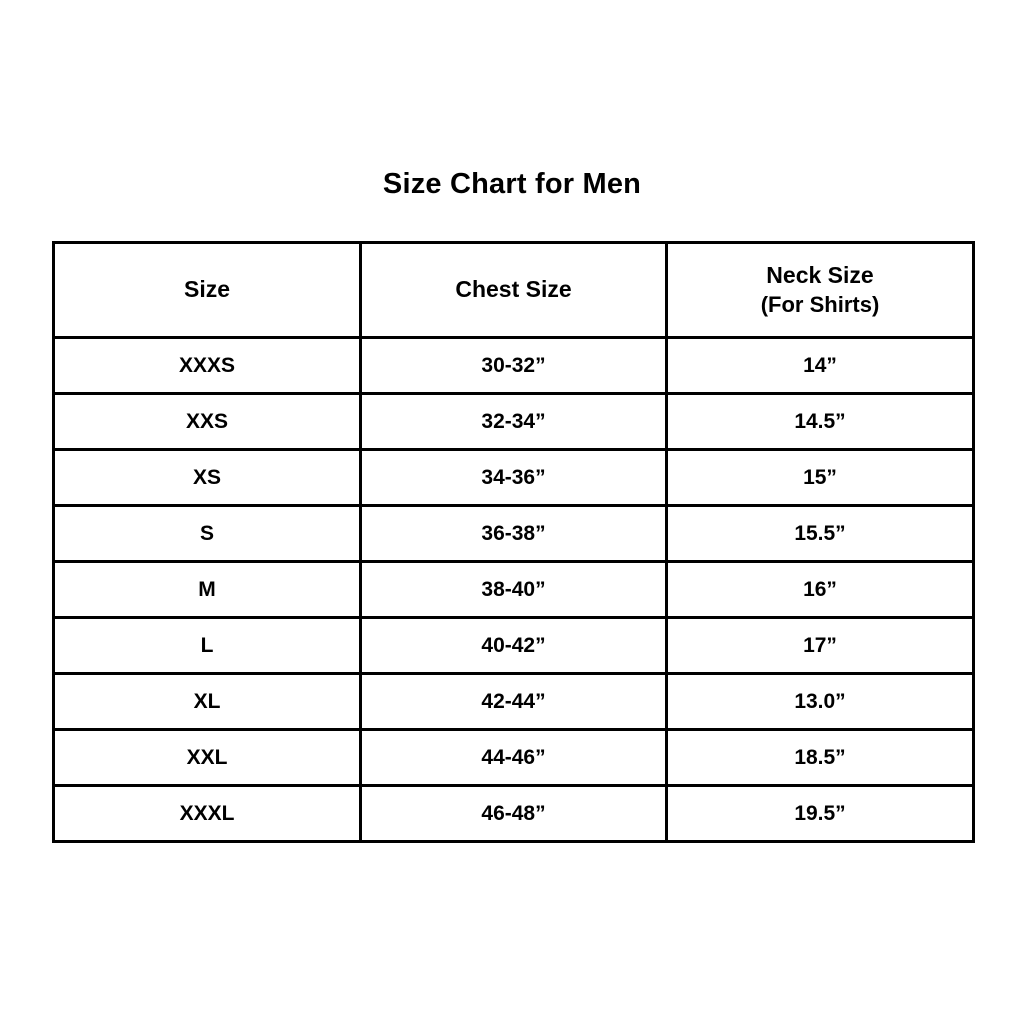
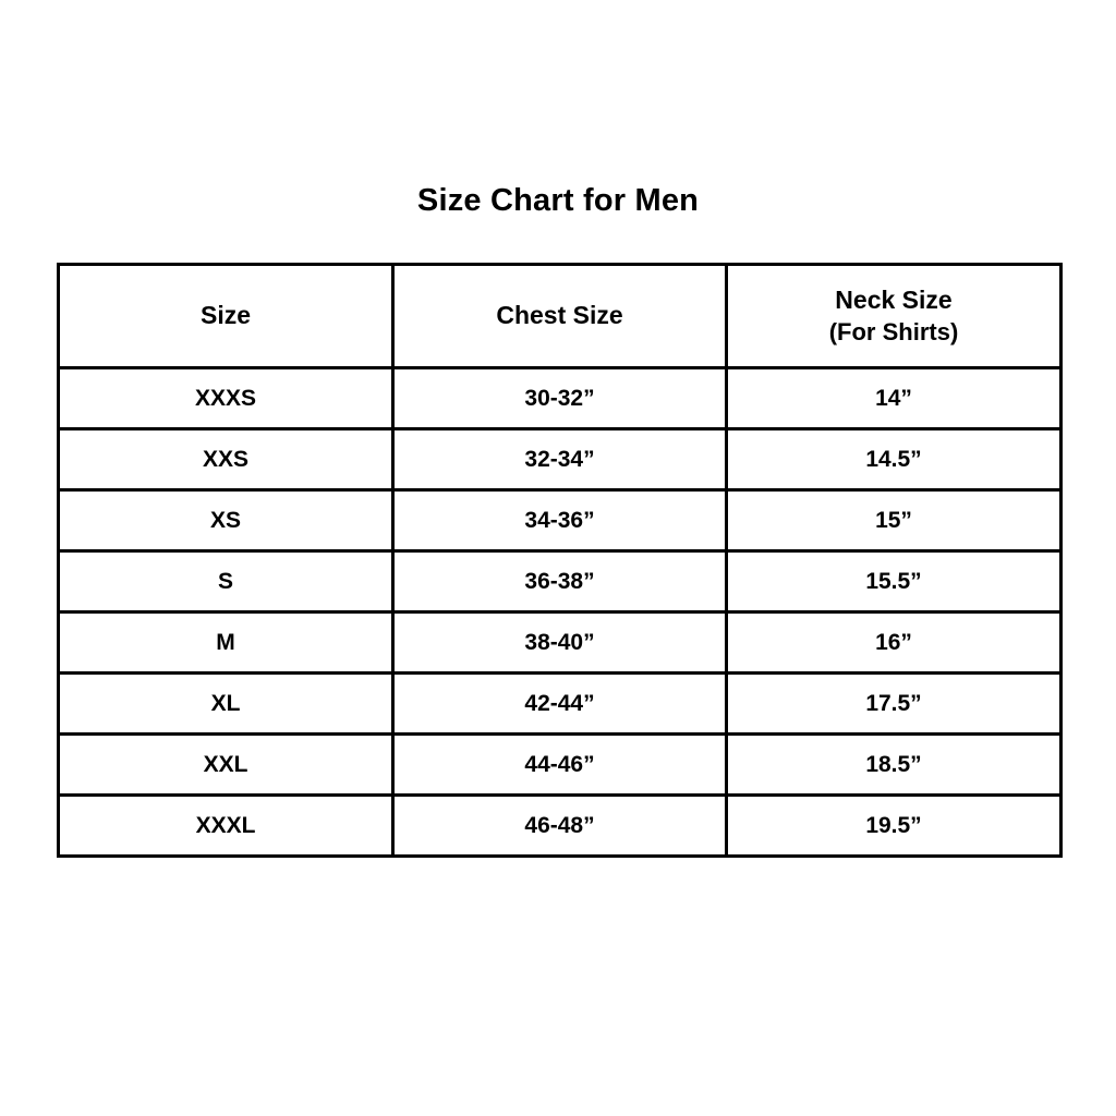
  Size Chart for Men
  Size	Chest Size	Neck Size (For Shirts)
  XXXS	30-32”	14”
  XXS	32-34”	14.5”
  XS	34-36”	15”
  S	36-38”	15.5”
  M	38-40”	16”
- L	40-42”	17”
- XL	42-44”	13.0”
+ XL	42-44”	17.5”
  XXL	44-46”	18.5”
  XXXL	46-48”	19.5”
